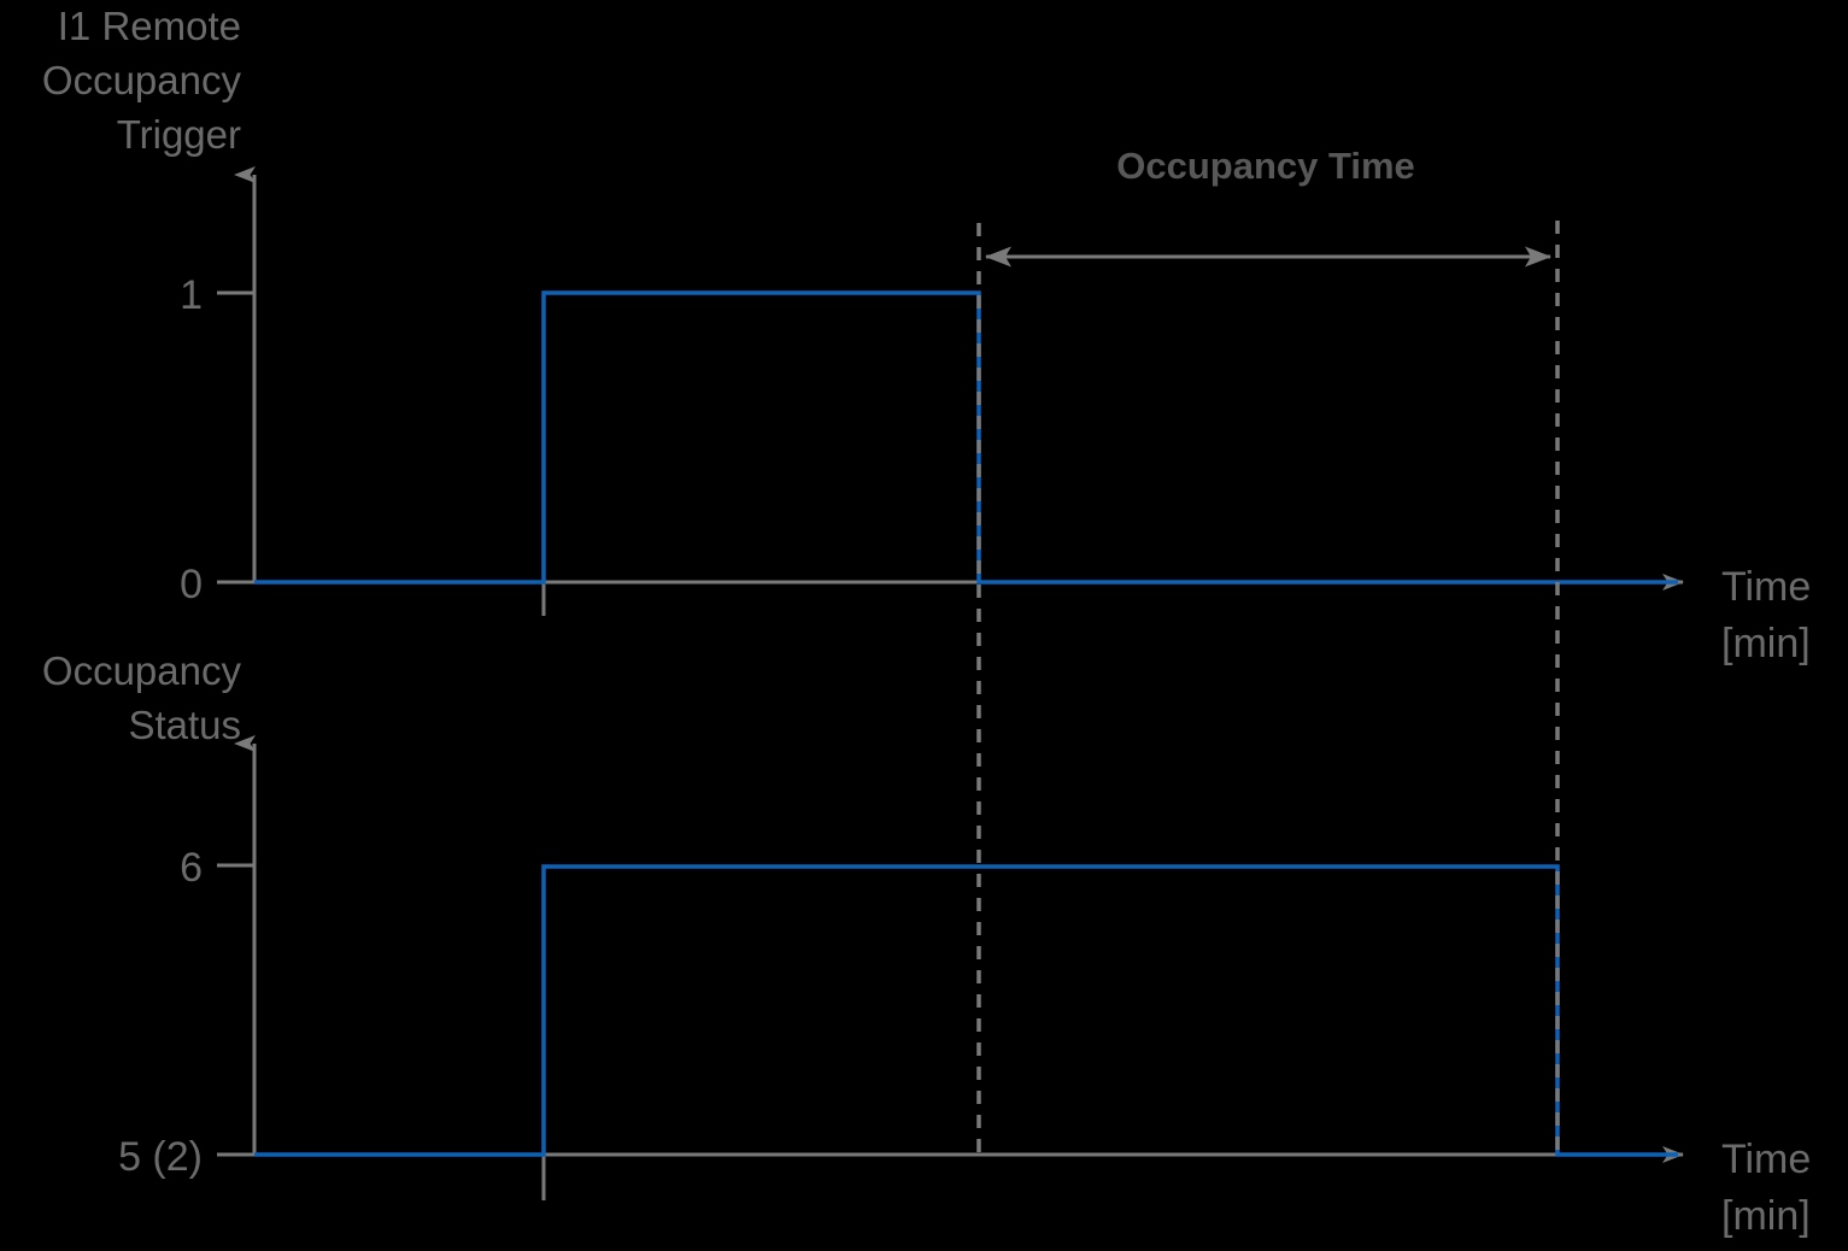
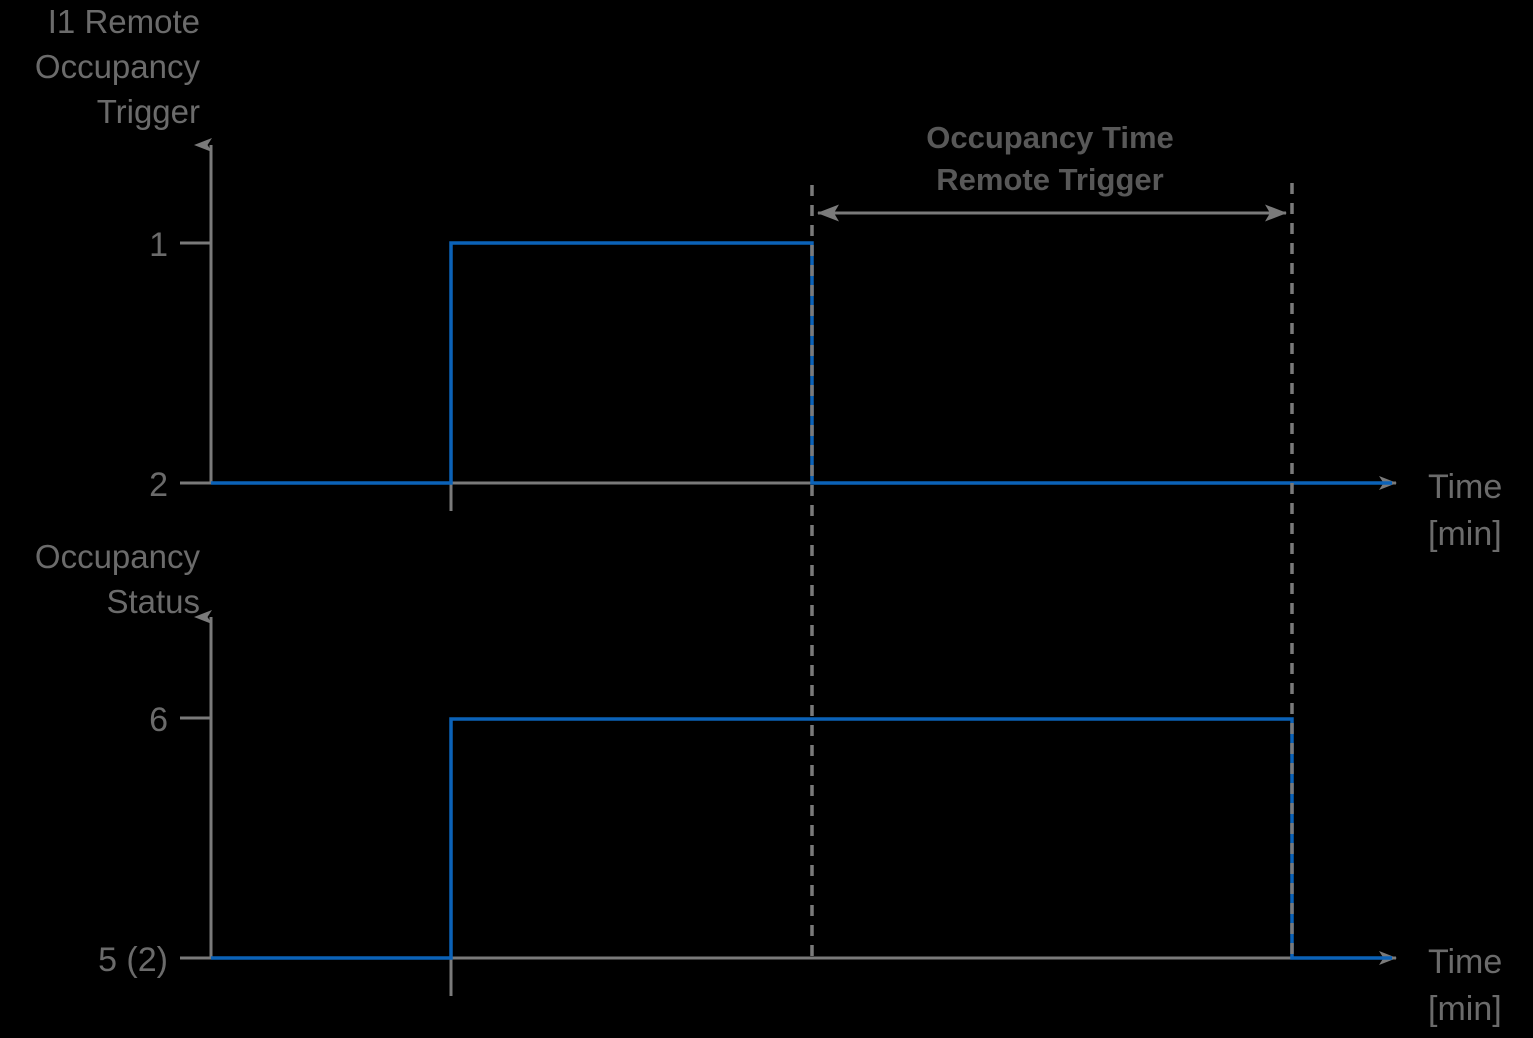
  I1 Remote
  Occupancy
  Trigger
  1
- 0
+ 2
  Time
  [min]
  Occupancy
  Status
  6
  5 (2)
  Time
  [min]
  Occupancy Time
+ Remote Trigger
